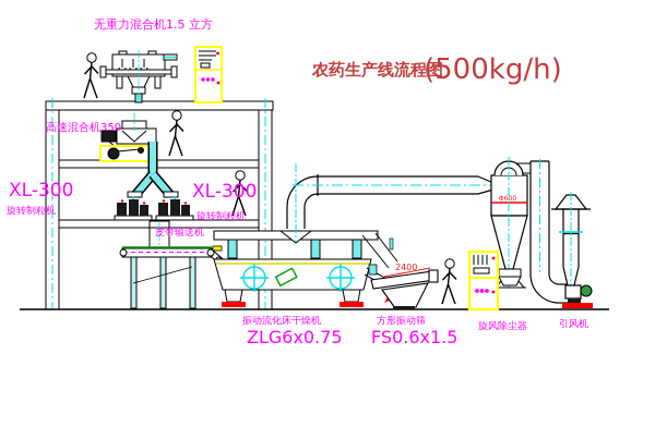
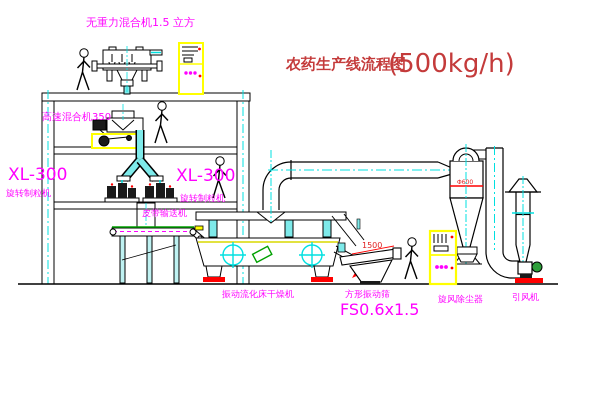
  无重力混合机1.5 立方
  高速混合机350
  XL-300
  旋转制粒机
  XL-300
  旋转制粒机
  皮带输送机
  振动流化床干燥机
- ZLG6x0.75
  方形振动筛
  FS0.6x1.5
  旋风除尘器
  引风机
- 2400
+ 1500
  农药生产线流程图
  (500kg/h)
